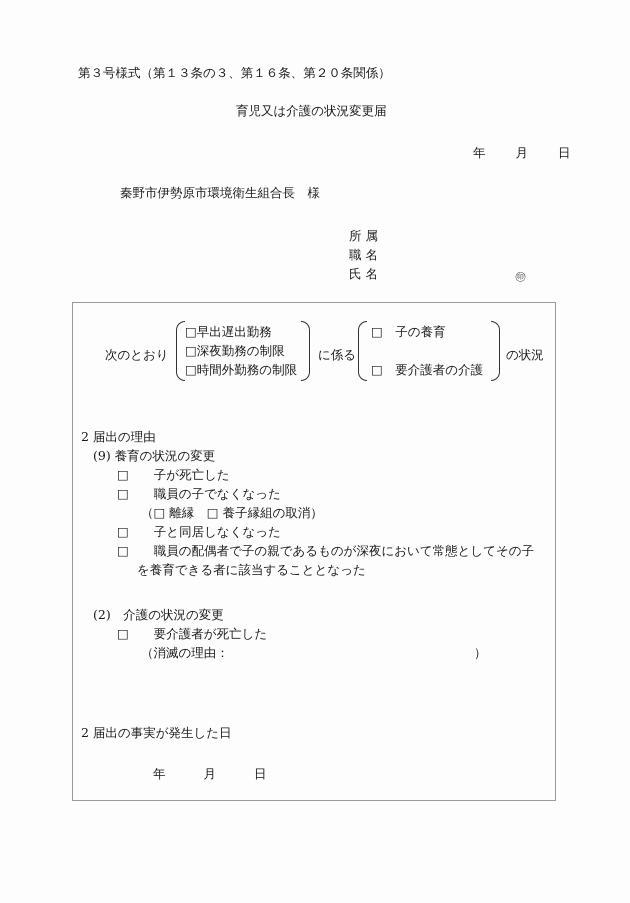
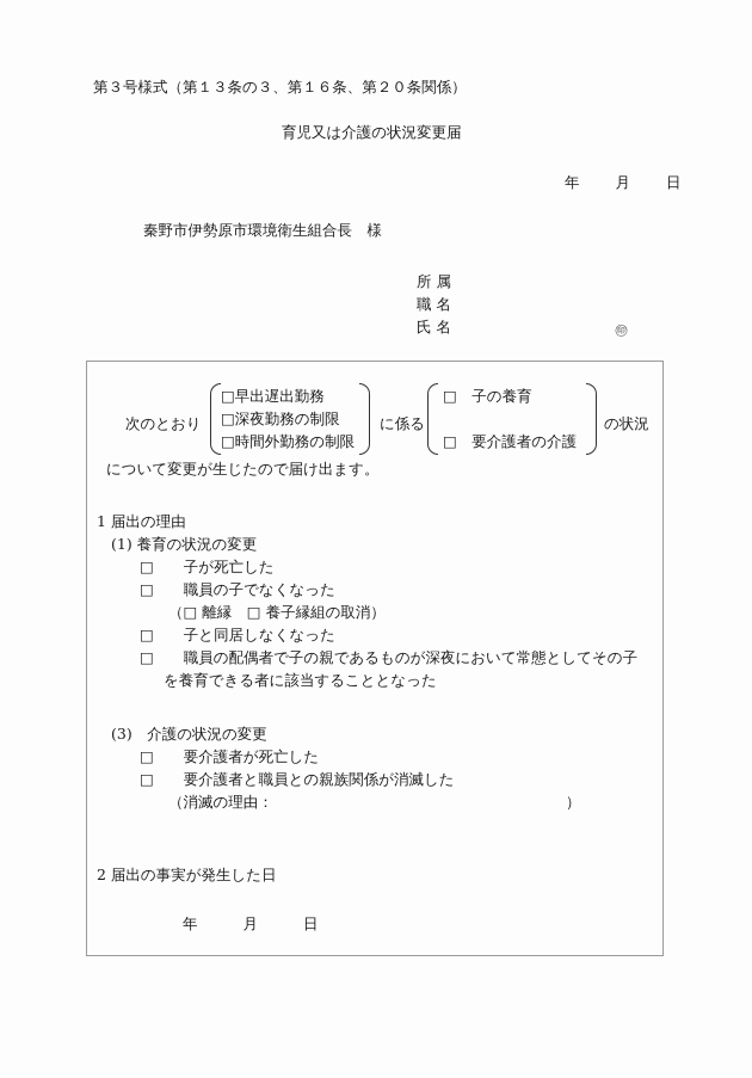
  第３号様式（第１３条の３、第１６条、第２０条関係）
  育児又は介護の状況変更届
  年 月 日
  秦野市伊勢原市環境衛生組合長 様
  所属
  職名
  氏名
  ㊞
  次のとおり
  □早出遅出勤務
  □深夜勤務の制限
  □時間外勤務の制限
  に係る
  □ 子の養育
  □ 要介護者の介護
  の状況
+ について変更が生じたので届け出ます。
- 2 届出の理由
+ 1 届出の理由
- (9) 養育の状況の変更
+ (1) 養育の状況の変更
  □ 子が死亡した
  □ 職員の子でなくなった
  （□ 離縁 □ 養子縁組の取消）
  □ 子と同居しなくなった
  □ 職員の配偶者で子の親であるものが深夜において常態としてその子
  を養育できる者に該当することとなった
- (2) 介護の状況の変更
+ (3) 介護の状況の変更
  □ 要介護者が死亡した
+ □ 要介護者と職員との親族関係が消滅した
  （消滅の理由：
  ）
  2 届出の事実が発生した日
  年 月 日
